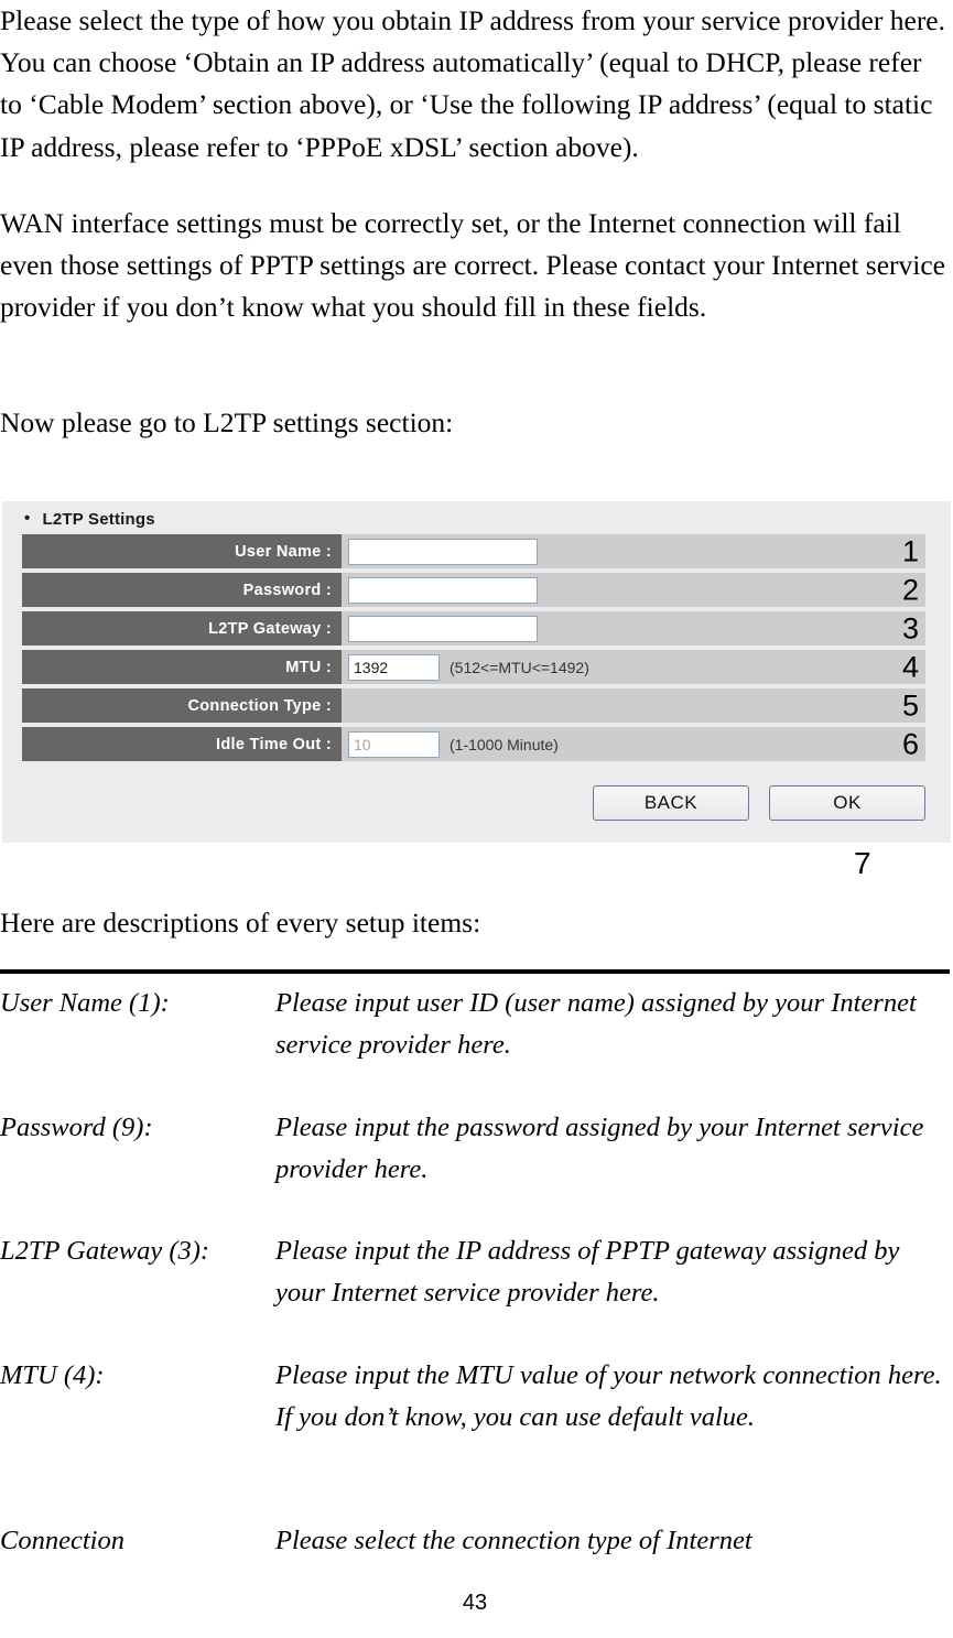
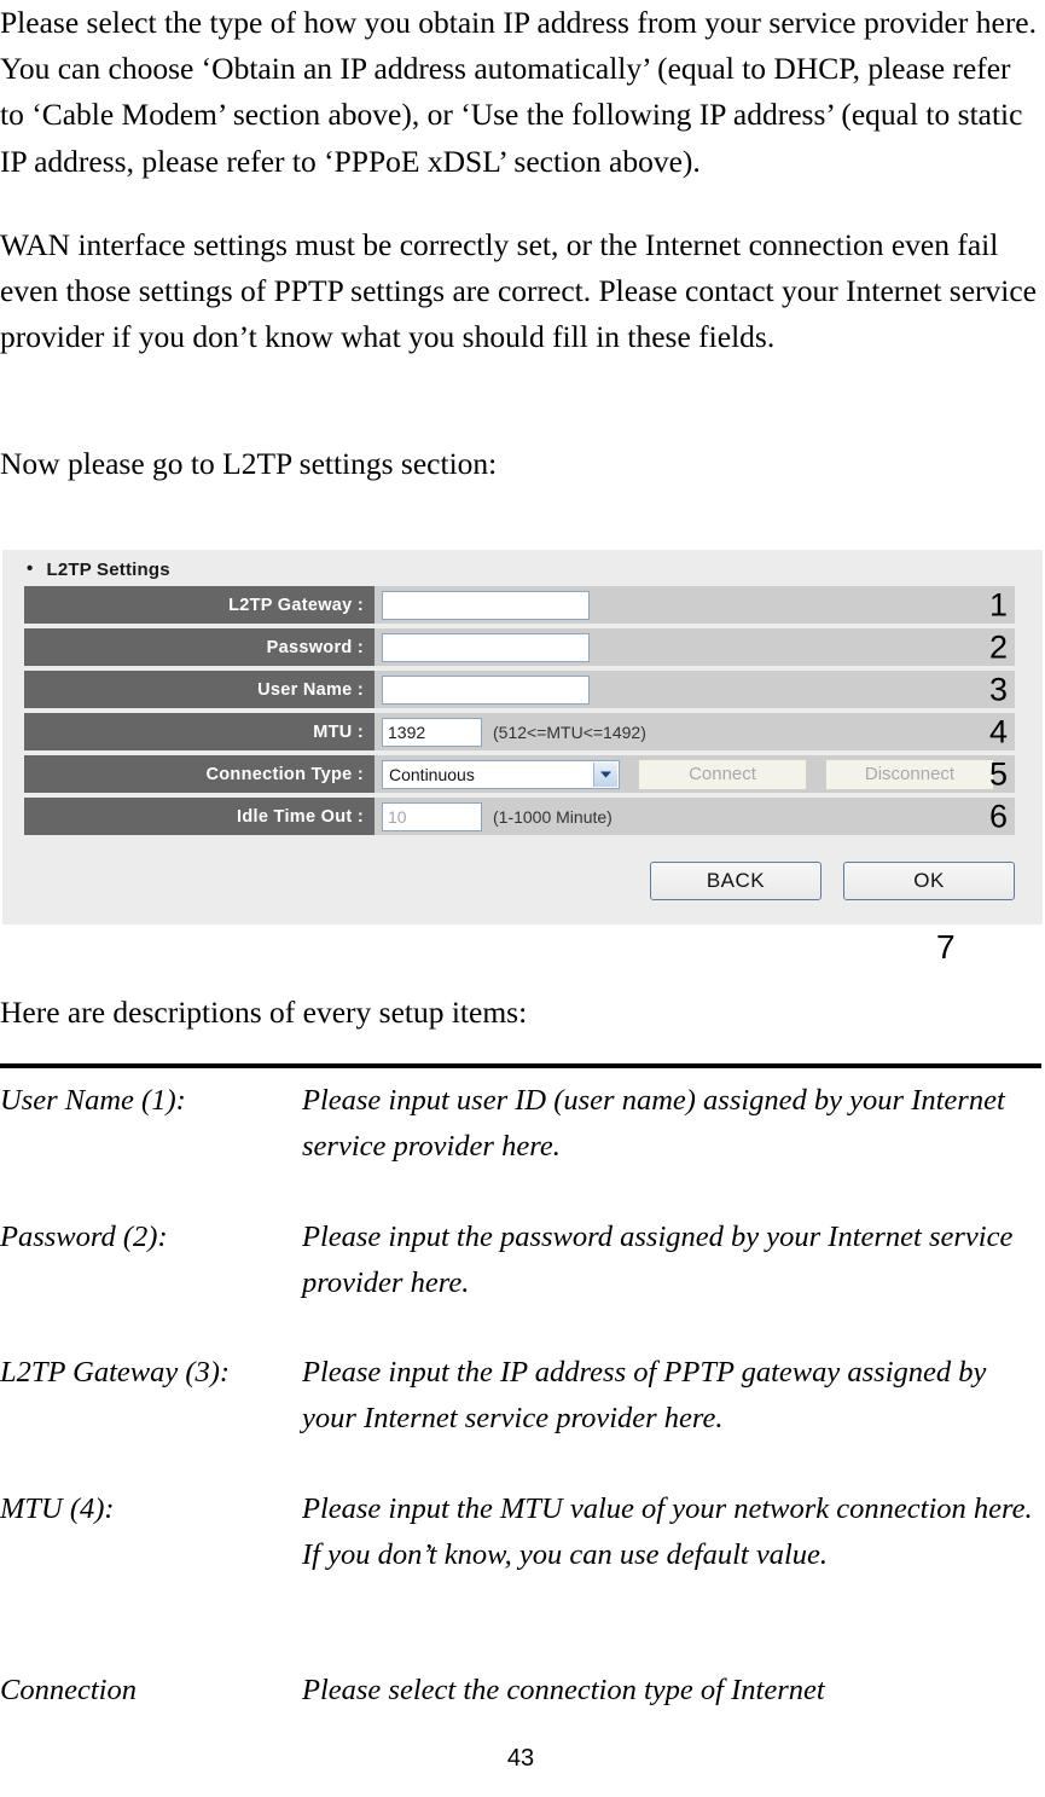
  Please select the type of how you obtain IP address from your service provider here. You can choose ‘Obtain an IP address automatically’ (equal to DHCP, please refer to ‘Cable Modem’ section above), or ‘Use the following IP address’ (equal to static IP address, please refer to ‘PPPoE xDSL’ section above).
- WAN interface settings must be correctly set, or the Internet connection will fail even those settings of PPTP settings are correct. Please contact your Internet service provider if you don’t know what you should fill in these fields.
+ WAN interface settings must be correctly set, or the Internet connection even fail even those settings of PPTP settings are correct. Please contact your Internet service provider if you don’t know what you should fill in these fields.
  Now please go to L2TP settings section:
  • L2TP Settings
- User Name :
+ L2TP Gateway :
  1
  Password :
  2
- L2TP Gateway :
+ User Name :
  3
  MTU :
  1392
  (512<=MTU<=1492)
  4
  Connection Type :
+ Continuous
+ Connect
+ Disconnect
  5
  Idle Time Out :
  10
  (1-1000 Minute)
  6
  BACK
  OK
  7
  Here are descriptions of every setup items:
  User Name (1): Please input user ID (user name) assigned by your Internet service provider here.
- Password (9): Please input the password assigned by your Internet service provider here.
+ Password (2): Please input the password assigned by your Internet service provider here.
  L2TP Gateway (3): Please input the IP address of PPTP gateway assigned by your Internet service provider here.
  MTU (4): Please input the MTU value of your network connection here. If you don’t know, you can use default value.
  Connection Please select the connection type of Internet
  43
